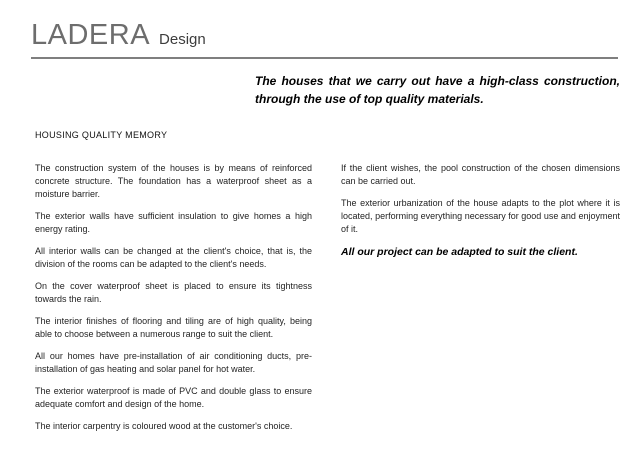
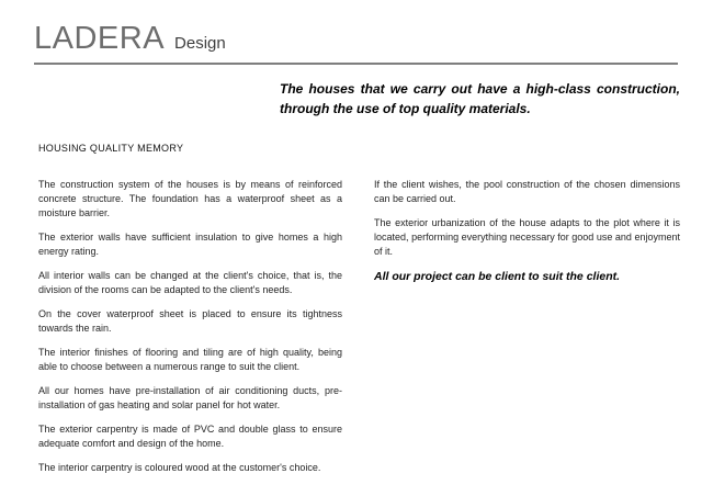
  LADERA
  Design
  The houses that we carry out have a high-class construction, through the use of top quality materials.
  HOUSING QUALITY MEMORY
  The construction system of the houses is by means of reinforced concrete structure. The foundation has a waterproof sheet as a moisture barrier.
  The exterior walls have sufficient insulation to give homes a high energy rating.
  All interior walls can be changed at the client's choice, that is, the division of the rooms can be adapted to the client's needs.
  On the cover waterproof sheet is placed to ensure its tightness towards the rain.
  The interior finishes of flooring and tiling are of high quality, being able to choose between a numerous range to suit the client.
  All our homes have pre-installation of air conditioning ducts, pre-installation of gas heating and solar panel for hot water.
- The exterior waterproof is made of PVC and double glass to ensure adequate comfort and design of the home.
+ The exterior carpentry is made of PVC and double glass to ensure adequate comfort and design of the home.
  The interior carpentry is coloured wood at the customer's choice.
  If the client wishes, the pool construction of the chosen dimensions can be carried out.
  The exterior urbanization of the house adapts to the plot where it is located, performing everything necessary for good use and enjoyment of it.
- All our project can be adapted to suit the client.
+ All our project can be client to suit the client.
